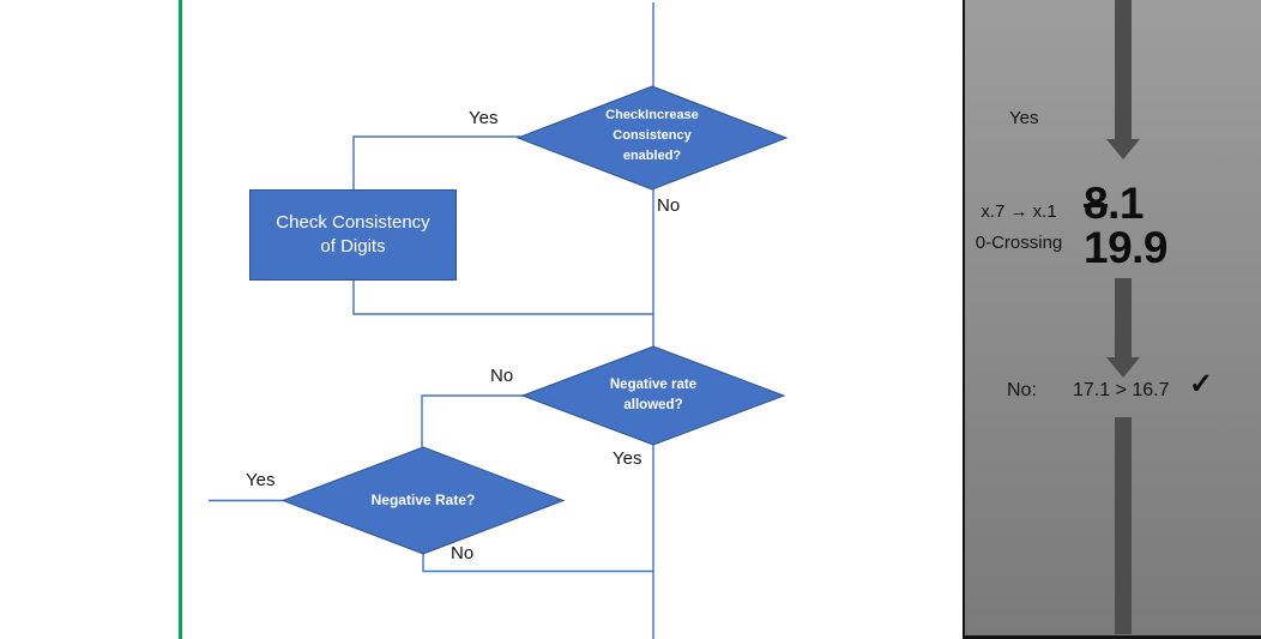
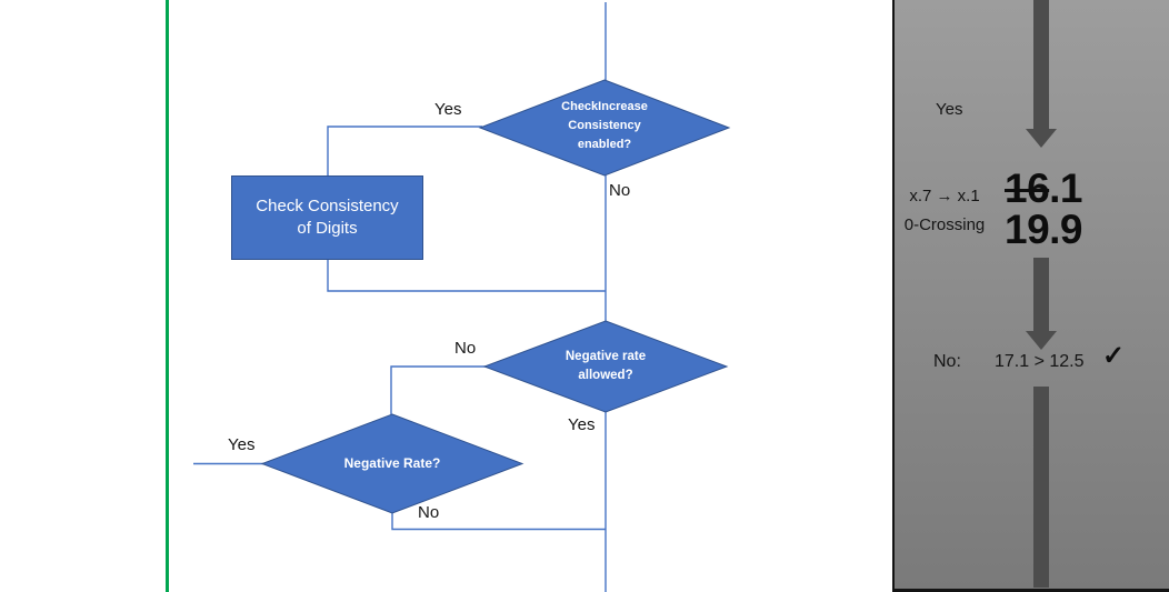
  CheckIncrease
  Consistency
  enabled?
  Negative rate
  allowed?
  Negative Rate?
  Check Consistency
  of Digits
  Yes
  No
  No
  Yes
  Yes
  No
  Yes
  x.7 → x.1
  0-Crossing
- 8.1
+ 16.1
  19.9
  No:
- 17.1 > 16.7
+ 17.1 > 12.5
  ✓
